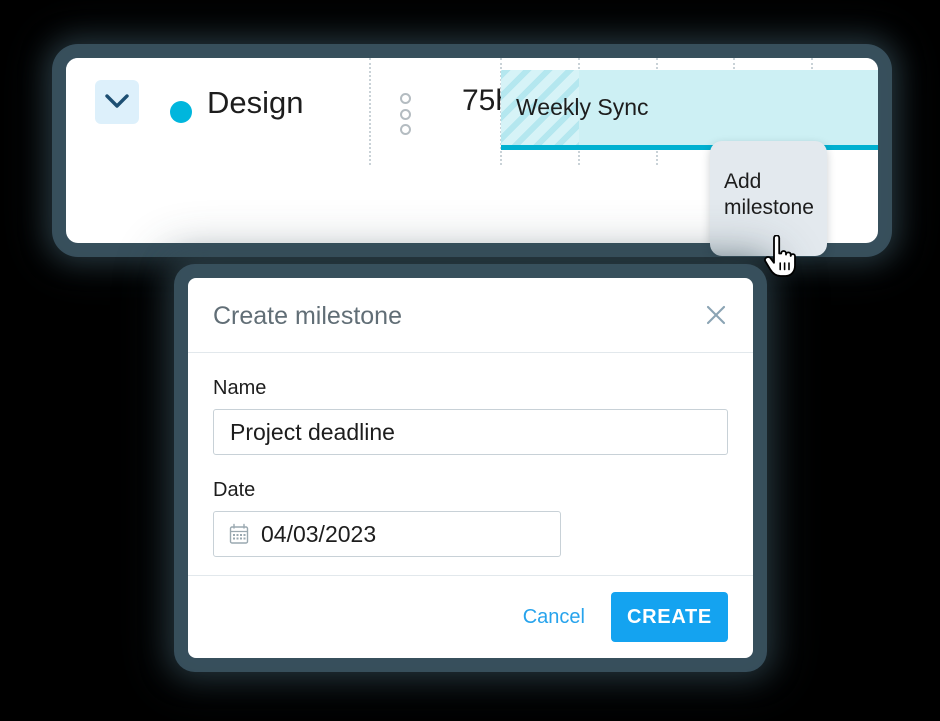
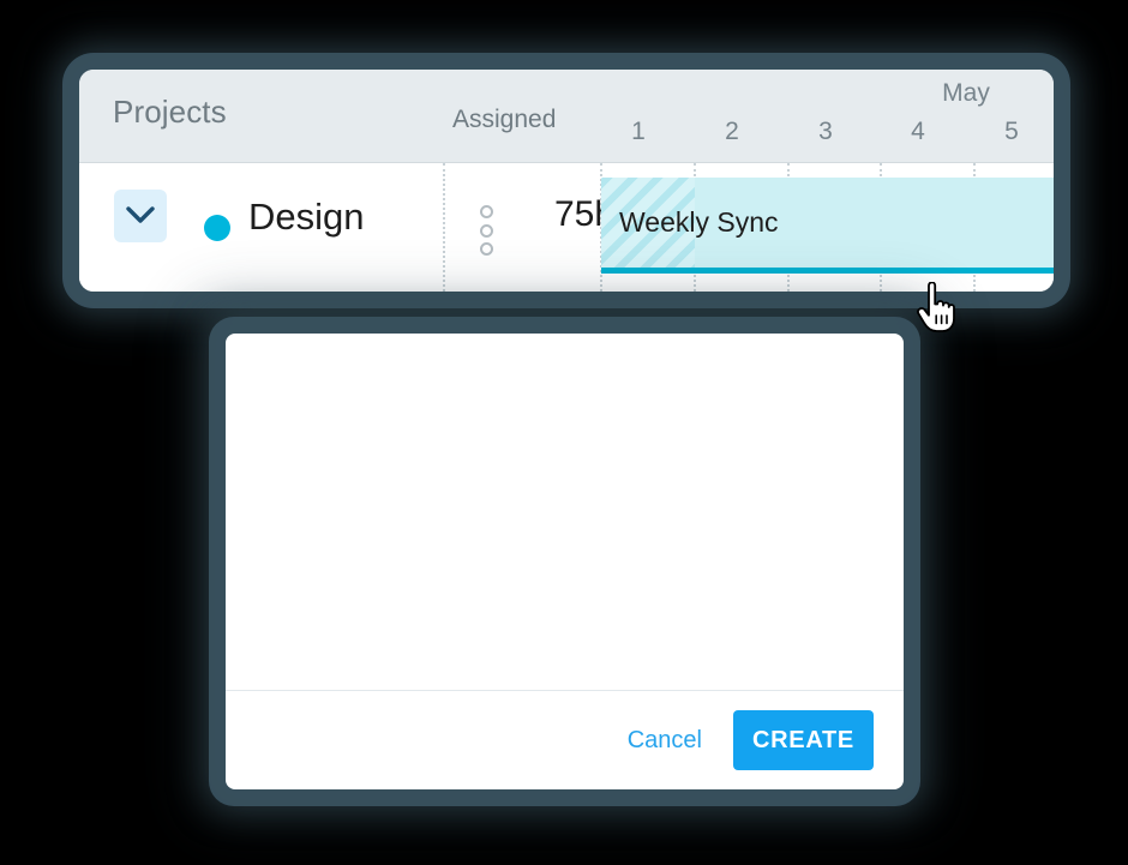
+ Projects
+ Assigned
+ May
+ 1
+ 2
+ 3
+ 4
+ 5
  Design
  Weekly Sync
- Add milestone
- Create milestone
- Name
- Project deadline
- Date
- 04/03/2023
  Cancel
  CREATE
